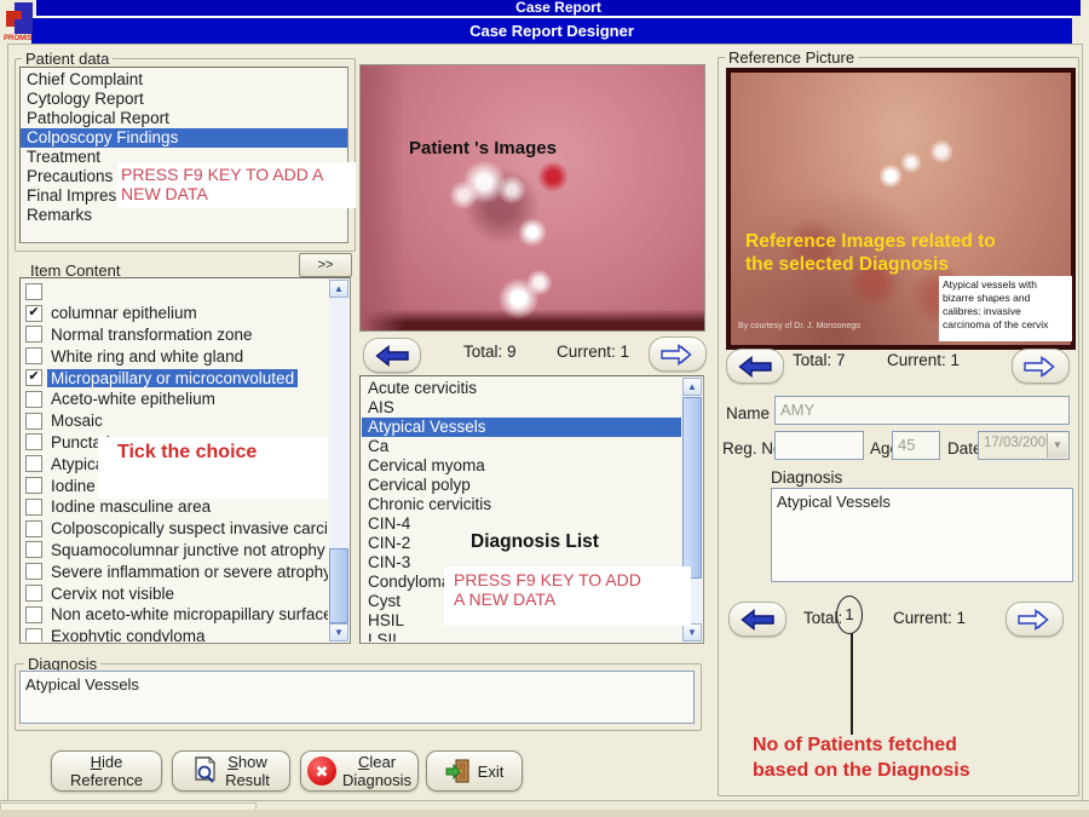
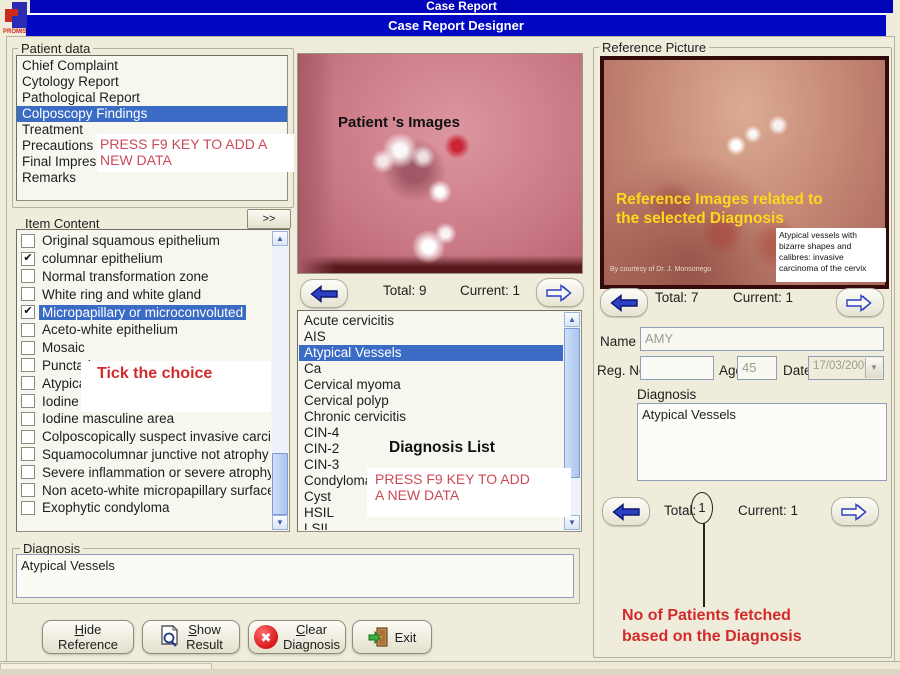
  Case Report
  Case Report Designer
  Patient data
  Chief Complaint
  Cytology Report
  Pathological Report
  Colposcopy Findings
  Treatment
  Precautions
  Final Impres
  Remarks
  PRESS F9 KEY TO ADD A
  NEW DATA
  Item Content
  >>
+ Original squamous epithelium
  ✔
  columnar epithelium
  Normal transformation zone
  White ring and white gland
  ✔
  Micropapillary or microconvoluted
  Aceto-white epithelium
  Mosaic
  Atypic
  Iodine
  Iodine masculine area
  Colposcopically suspect invasive carci
  Squamocolumnar junctive not atrophy
  Severe inflammation or severe atrophy
- Cervix not visible
  Non aceto-white micropapillary surface
  Exophytic condyloma
  ▲
  ▼
  Tick the choice
  Diagnosis
  Atypical Vessels
  Hide
  Reference
  Show
  Result
  ✖
  Clear
  Diagnosis
  Exit
  Patient 's Images
  Total: 9
  Current: 1
  Acute cervicitis
  AIS
  Atypical Vessels
  Ca
  Cervical myoma
  Cervical polyp
  Chronic cervicitis
  CIN-4
  CIN-2
  CIN-3
  Condylom
  Cyst
  HSIL
  LSIL
  ▲
  ▼
  Diagnosis List
  PRESS F9 KEY TO ADD
  A NEW DATA
  Reference Picture
  Reference Images related to
  the selected Diagnosis
  Atypical vessels with
  bizarre shapes and
  calibres: invasive
  carcinoma of the cervix
  Total: 7
  Current: 1
  Name
  AMY
  Reg. N
  45
  Dat
  17/03/200
  ▼
  Diagnosis
  Atypical Vessels
  Total:
  1
  Current: 1
  No of Patients fetched
  based on the Diagnosis
